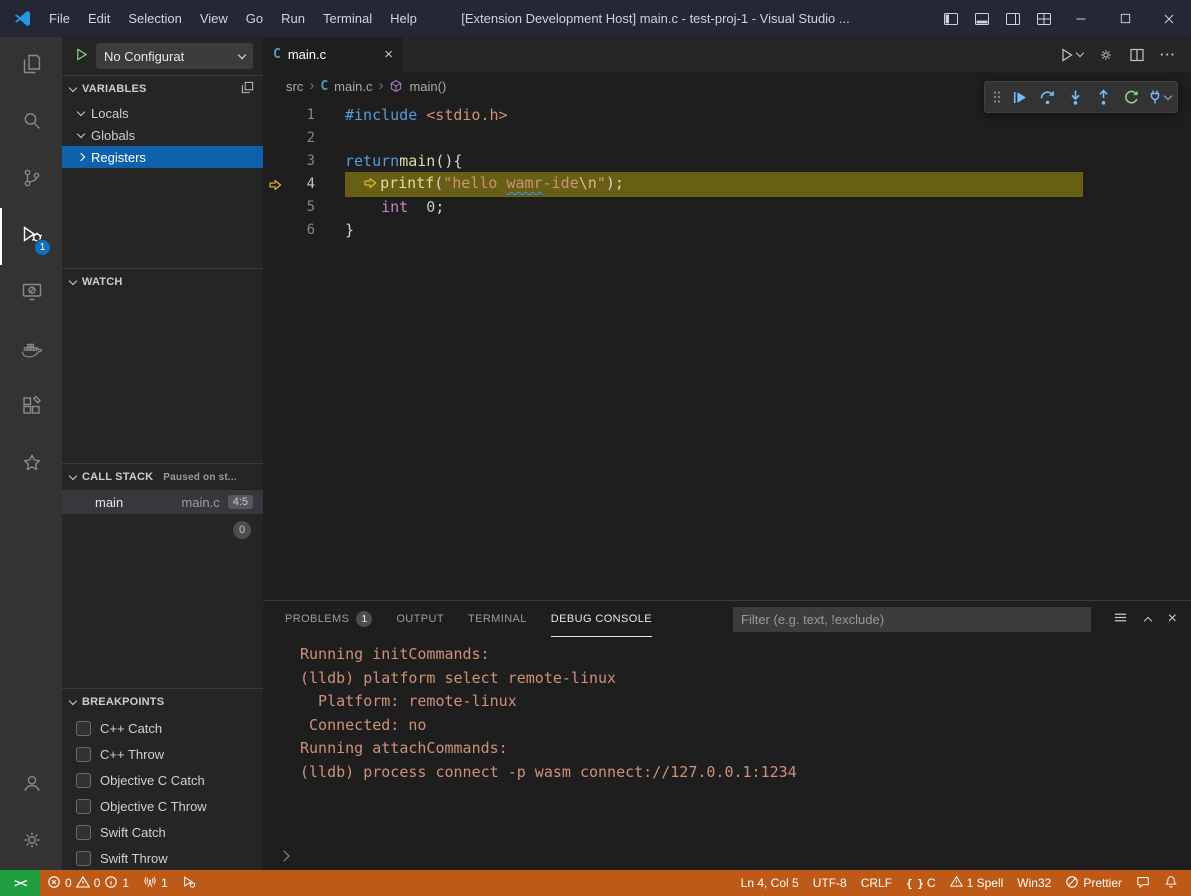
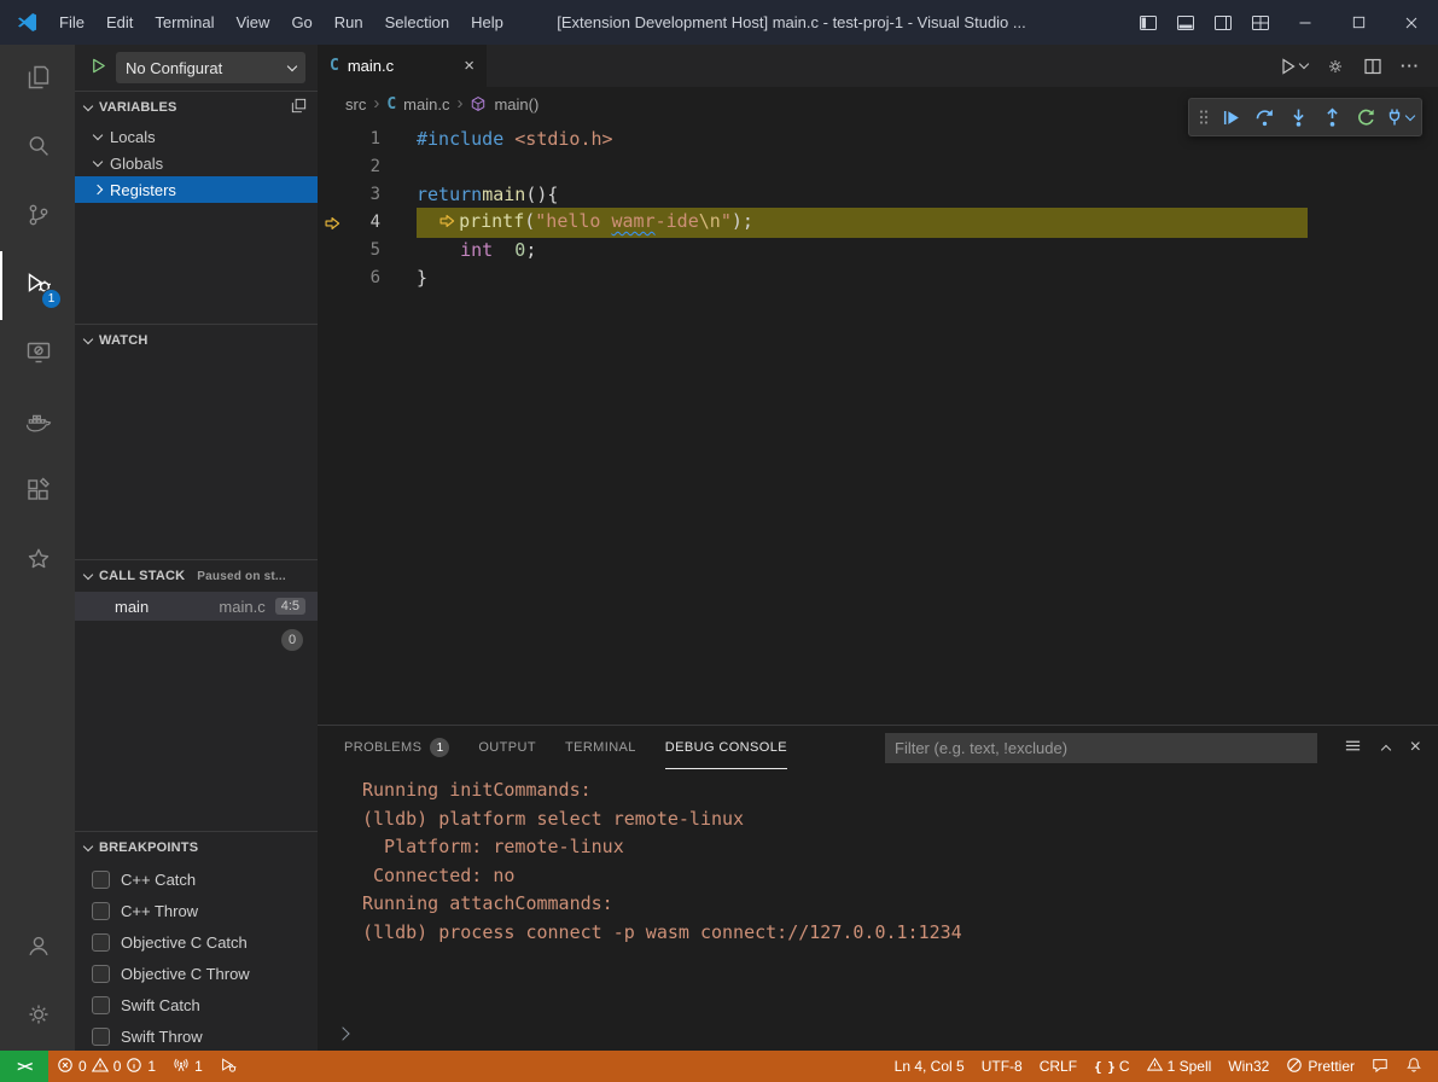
  File
  Edit
- Selection
+ Terminal
  View
  Go
  Run
- Terminal
+ Selection
  Help
  [Extension Development Host] main.c - test-proj-1 - Visual Studio ...
  1
  No Configurat
  VARIABLES
  Locals
  Globals
  Registers
  WATCH
  CALL STACK
  Paused on st...
  main
  main.c
  4:5
  0
  BREAKPOINTS
  C++ Catch
  C++ Throw
  Objective C Catch
  Objective C Throw
  Swift Catch
  Swift Throw
  C
  main.c
  ×
  ···
  src
  ›
  C
  main.c
  ›
  main()
  1
  #include <stdio.h>
  2
  3
  returnmain(){
  4
  printf("hello wamr-ide\n");
  5
  int 0;
  6
  }
  PROBLEMS
  1
  OUTPUT
  TERMINAL
  DEBUG CONSOLE
  Filter (e.g. text, !exclude)
  ×
  Running initCommands:
  (lldb) platform select remote-linux
  Platform: remote-linux
  Connected: no
  Running attachCommands:
  (lldb) process connect -p wasm connect://127.0.0.1:1234
  ><
  0
  0
  1
  1
  Ln 4, Col 5
  UTF-8
  CRLF
  { }
  C
  1 Spell
  Win32
  Prettier
